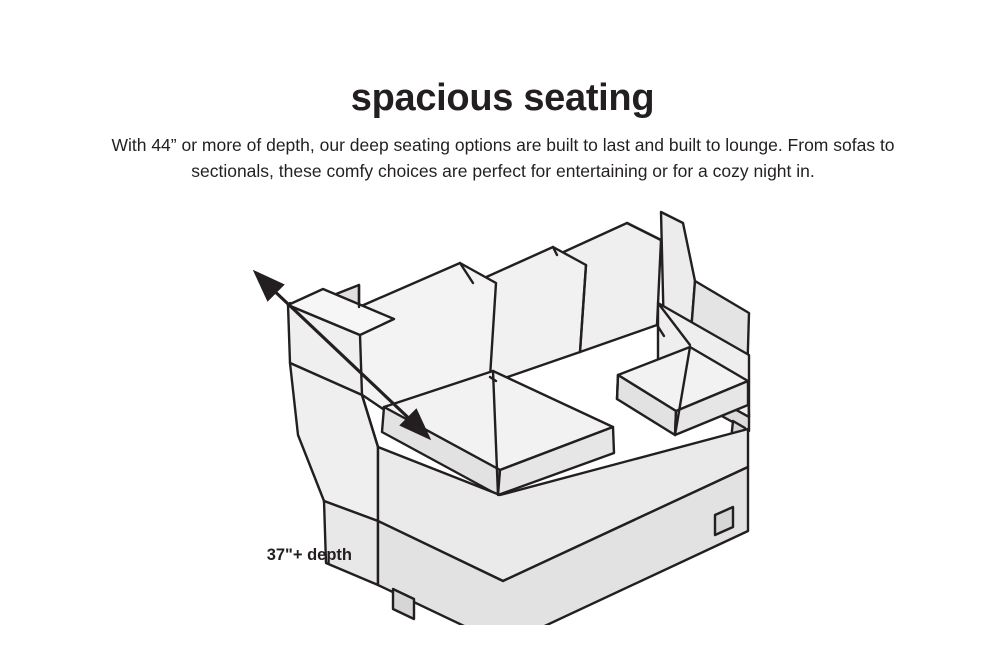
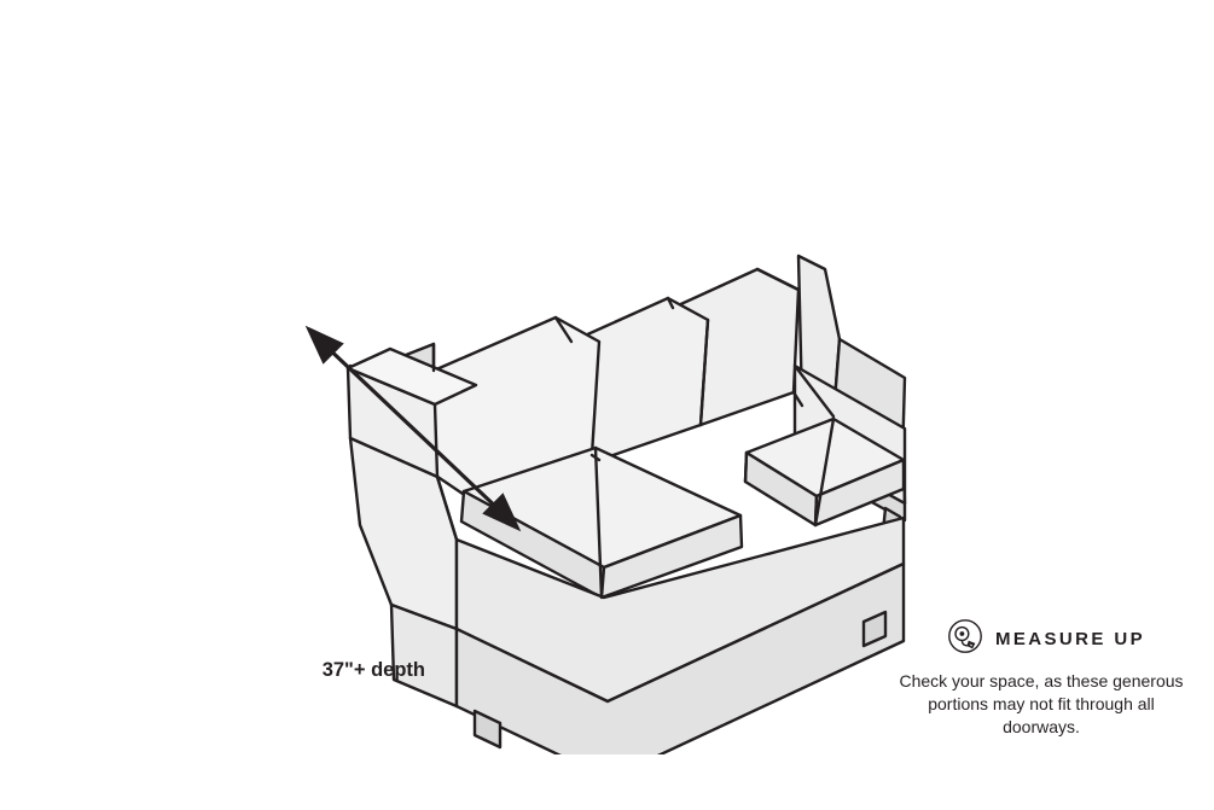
- spacious seating
- With 44” or more of depth, our deep seating options are built to last and built to lounge. From sofas to sectionals, these comfy choices are perfect for entertaining or for a cozy night in.
  37"+ depth
+ MEASURE UP
+ Check your space, as these generous portions may not fit through all doorways.
